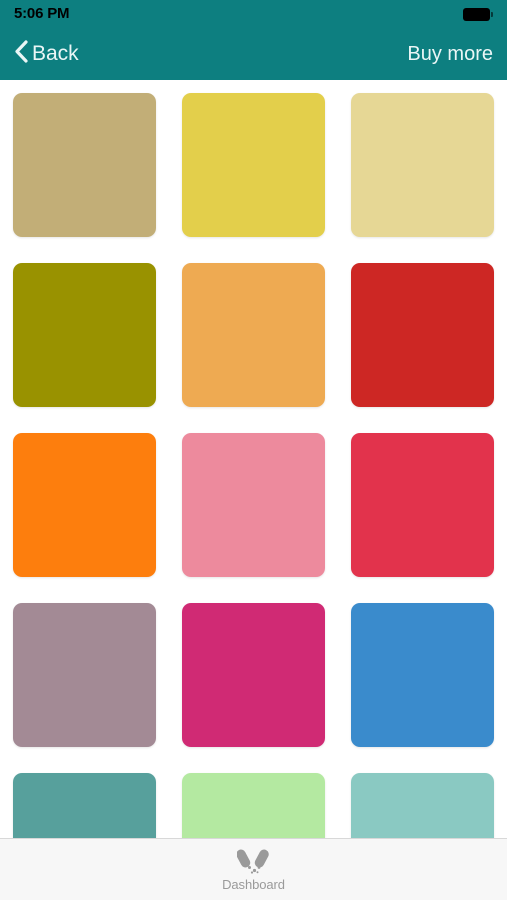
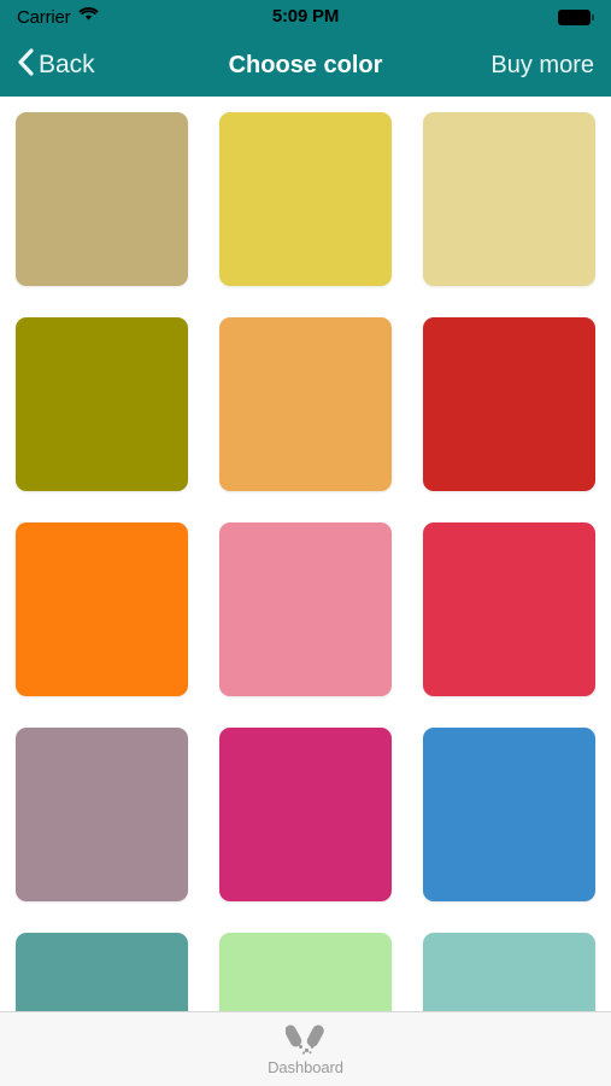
+ Carrier
- 5:06 PM
+ 5:09 PM
  Back
+ Choose color
  Buy more
  Dashboard
